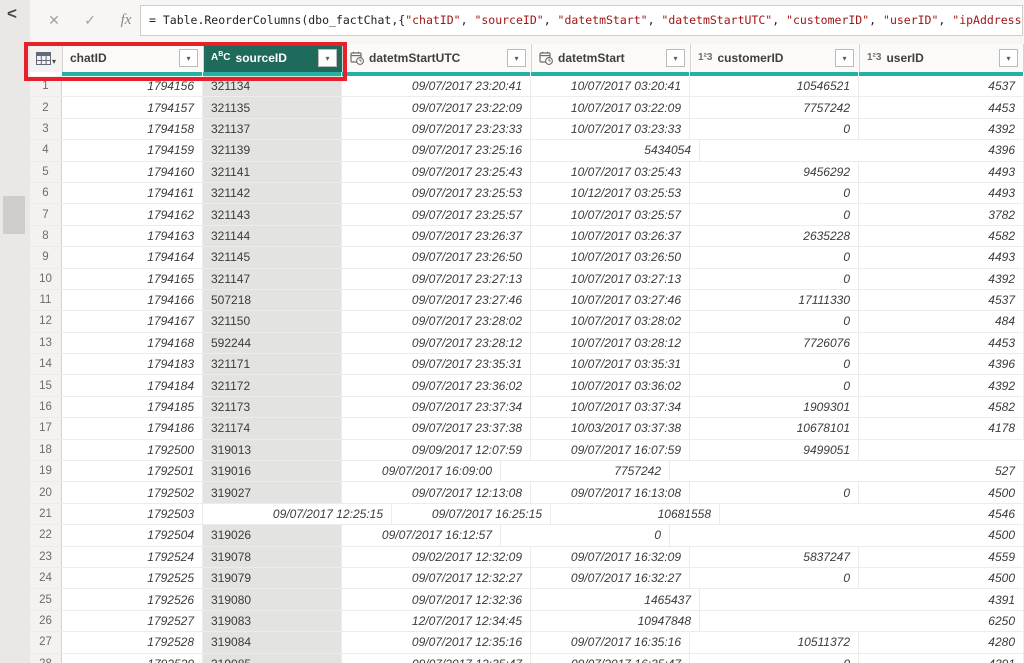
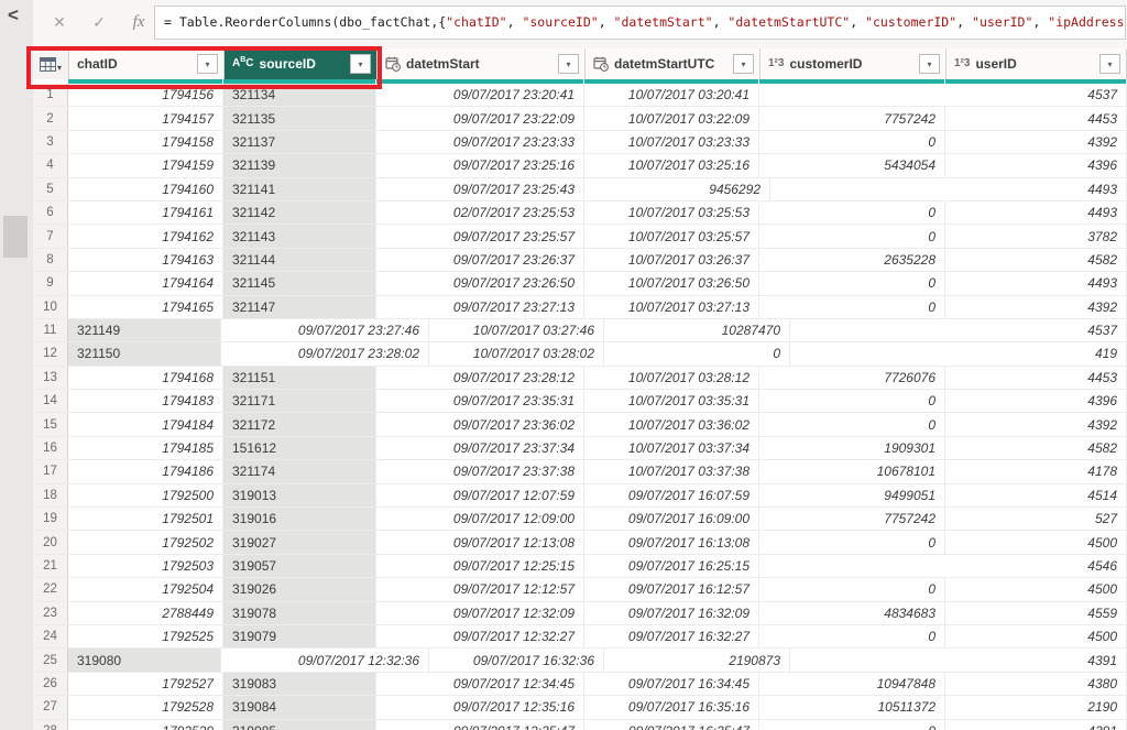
  <
  ✕
  ✓
  fx
  = Table.ReorderColumns(dbo_factChat,{"chatID", "sourceID", "datetmStart", "datetmStartUTC", "customerID", "userID", "ipAddress
  ▾
  chatID
  ▾
  A
  C
  sourceID
  ▾
- datetmStartUTC
+ datetmStart
  ▾
- datetmStart
+ datetmStartUTC
  ▾
  1²3
  customerID
  ▾
  1²3
  userID
  ▾
  1
  1794156
  321134
  09/07/2017 23:20:41
  10/07/2017 03:20:41
- 10546521
  4537
  2
  1794157
  321135
  09/07/2017 23:22:09
  10/07/2017 03:22:09
  7757242
  4453
  3
  1794158
  321137
  09/07/2017 23:23:33
  10/07/2017 03:23:33
  0
  4392
  4
  1794159
  321139
  09/07/2017 23:25:16
+ 10/07/2017 03:25:16
  5434054
  4396
  5
  1794160
  321141
  09/07/2017 23:25:43
- 10/07/2017 03:25:43
  9456292
  4493
  6
  1794161
  321142
- 09/07/2017 23:25:53
+ 02/07/2017 23:25:53
- 10/12/2017 03:25:53
+ 10/07/2017 03:25:53
  0
  4493
  7
  1794162
  321143
  09/07/2017 23:25:57
  10/07/2017 03:25:57
  0
  3782
  8
  1794163
  321144
  09/07/2017 23:26:37
  10/07/2017 03:26:37
  2635228
  4582
  9
  1794164
  321145
  09/07/2017 23:26:50
  10/07/2017 03:26:50
  0
  4493
  10
  1794165
  321147
  09/07/2017 23:27:13
  10/07/2017 03:27:13
  0
  4392
  11
- 1794166
- 507218
+ 321149
  09/07/2017 23:27:46
  10/07/2017 03:27:46
- 17111330
+ 10287470
  4537
  12
- 1794167
  321150
  09/07/2017 23:28:02
  10/07/2017 03:28:02
  0
- 484
+ 419
  13
  1794168
- 592244
+ 321151
  09/07/2017 23:28:12
  10/07/2017 03:28:12
  7726076
  4453
  14
  1794183
  321171
  09/07/2017 23:35:31
  10/07/2017 03:35:31
  0
  4396
  15
  1794184
  321172
  09/07/2017 23:36:02
  10/07/2017 03:36:02
  0
  4392
  16
  1794185
- 321173
+ 151612
  09/07/2017 23:37:34
  10/07/2017 03:37:34
  1909301
  4582
  17
  1794186
  321174
  09/07/2017 23:37:38
- 10/03/2017 03:37:38
+ 10/07/2017 03:37:38
  10678101
  4178
  18
  1792500
  319013
- 09/09/2017 12:07:59
+ 09/07/2017 12:07:59
  09/07/2017 16:07:59
  9499051
+ 4514
  19
  1792501
  319016
+ 09/07/2017 12:09:00
  09/07/2017 16:09:00
  7757242
  527
  20
  1792502
  319027
  09/07/2017 12:13:08
  09/07/2017 16:13:08
  0
  4500
  21
  1792503
+ 319057
  09/07/2017 12:25:15
  09/07/2017 16:25:15
- 10681558
  4546
  22
  1792504
  319026
+ 09/07/2017 12:12:57
  09/07/2017 16:12:57
  0
  4500
  23
- 1792524
+ 2788449
  319078
- 09/02/2017 12:32:09
+ 09/07/2017 12:32:09
  09/07/2017 16:32:09
- 5837247
+ 4834683
  4559
  24
  1792525
  319079
  09/07/2017 12:32:27
  09/07/2017 16:32:27
  0
  4500
  25
- 1792526
  319080
  09/07/2017 12:32:36
+ 09/07/2017 16:32:36
- 1465437
+ 2190873
  4391
  26
  1792527
  319083
- 12/07/2017 12:34:45
+ 09/07/2017 12:34:45
+ 09/07/2017 16:34:45
  10947848
- 6250
+ 4380
  27
  1792528
  319084
  09/07/2017 12:35:16
  09/07/2017 16:35:16
  10511372
- 4280
+ 2190
